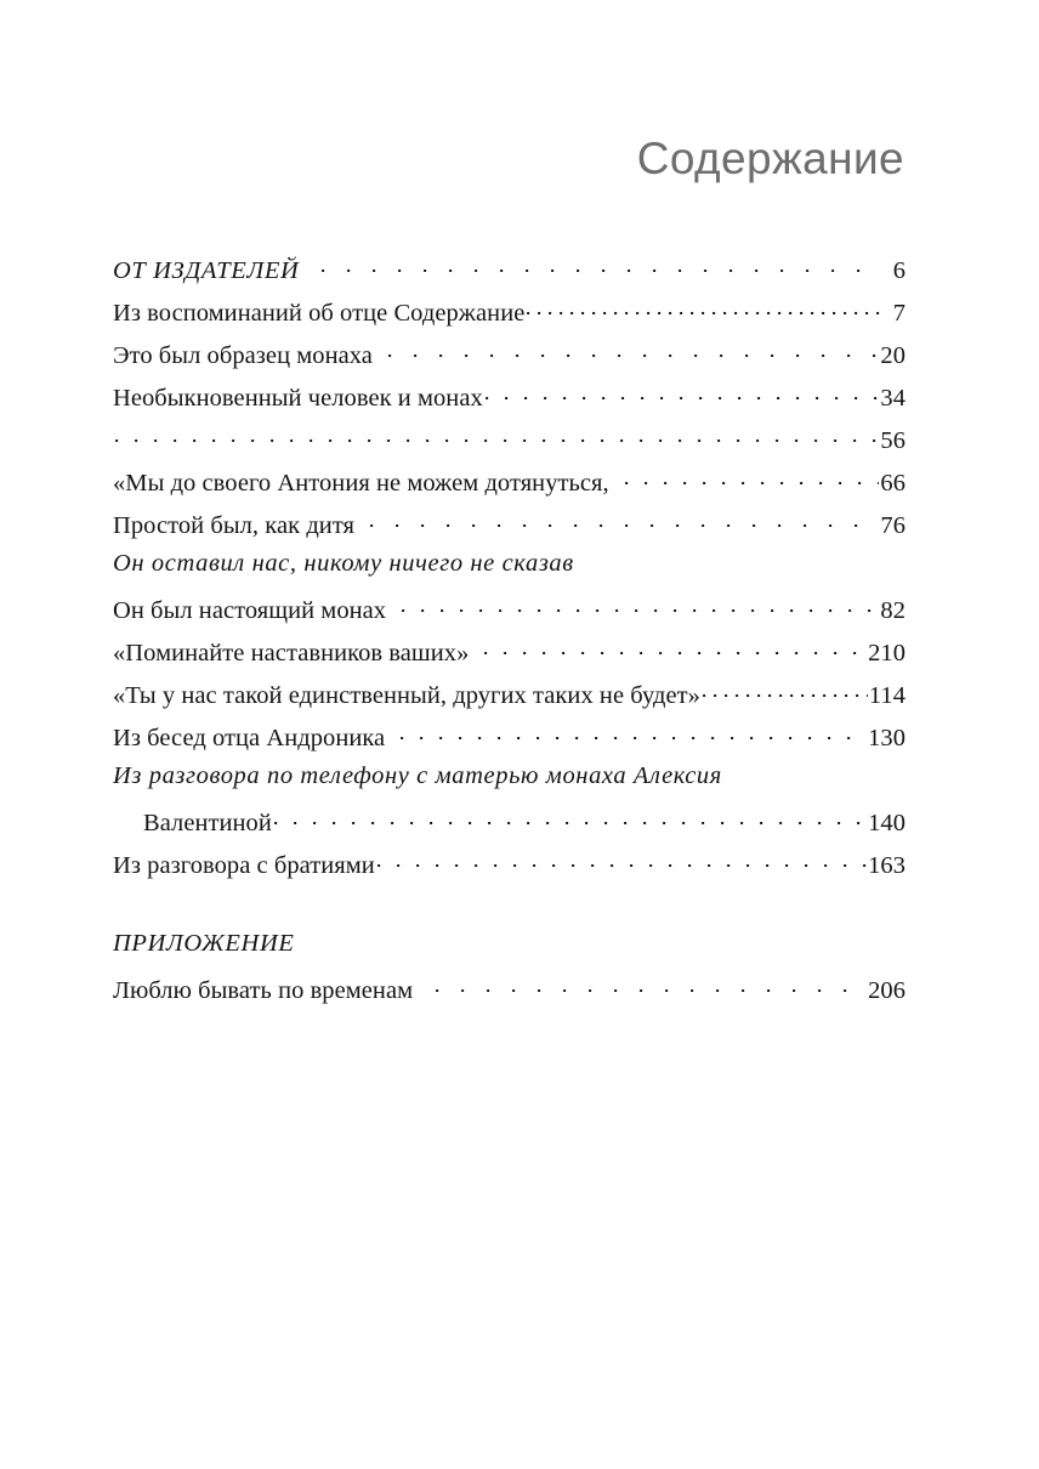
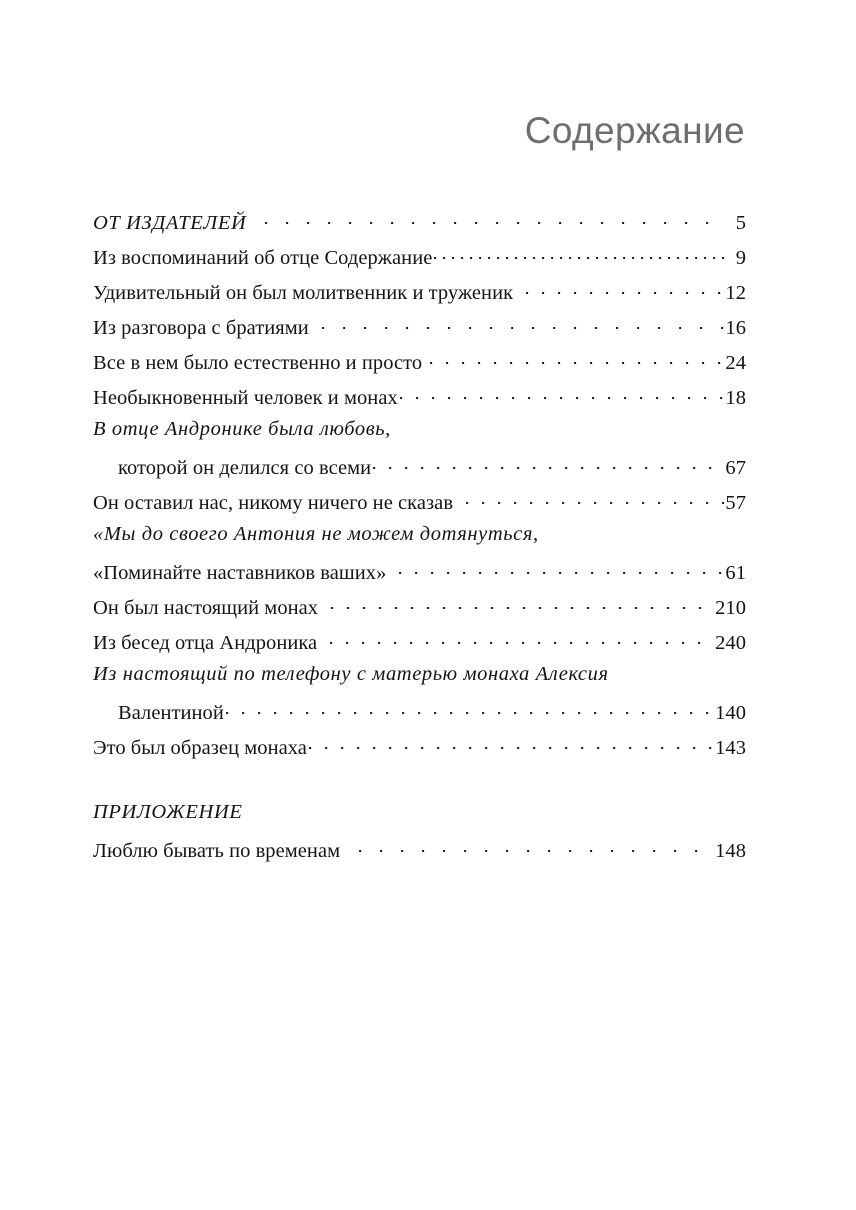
  Содержание
  ОТ ИЗДАТЕЛЕЙ
- 6
+ 5
  Из воспоминаний об отце Содержание
- 7
+ 9
+ Удивительный он был молитвенник и труженик
+ 12
- Это был образец монаха
+ Из разговора с братиями
- 20
+ 16
+ Все в нем было естественно и просто
+ 24
  Необыкновенный человек и монах
- 34
+ 18
+ В отце Андронике была любовь,
+ которой он делился со всеми
- 56
+ 67
- «Мы до своего Антония не можем дотянуться,
+ Он оставил нас, никому ничего не сказав
- 66
+ 57
- Простой был, как дитя
- 76
- Он оставил нас, никому ничего не сказав
+ «Мы до своего Антония не можем дотянуться,
- Он был настоящий монах
+ «Поминайте наставников ваших»
- 82
+ 61
- «Поминайте наставников ваших»
+ Он был настоящий монах
  210
- «Ты у нас такой единственный, других таких не будет»
- 114
  Из бесед отца Андроника
- 130
+ 240
- Из разговора по телефону с матерью монаха Алексия
+ Из настоящий по телефону с матерью монаха Алексия
  Валентиной
  140
- Из разговора с братиями
+ Это был образец монаха
- 163
+ 143
  ПРИЛОЖЕНИЕ
  Люблю бывать по временам
- 206
+ 148
